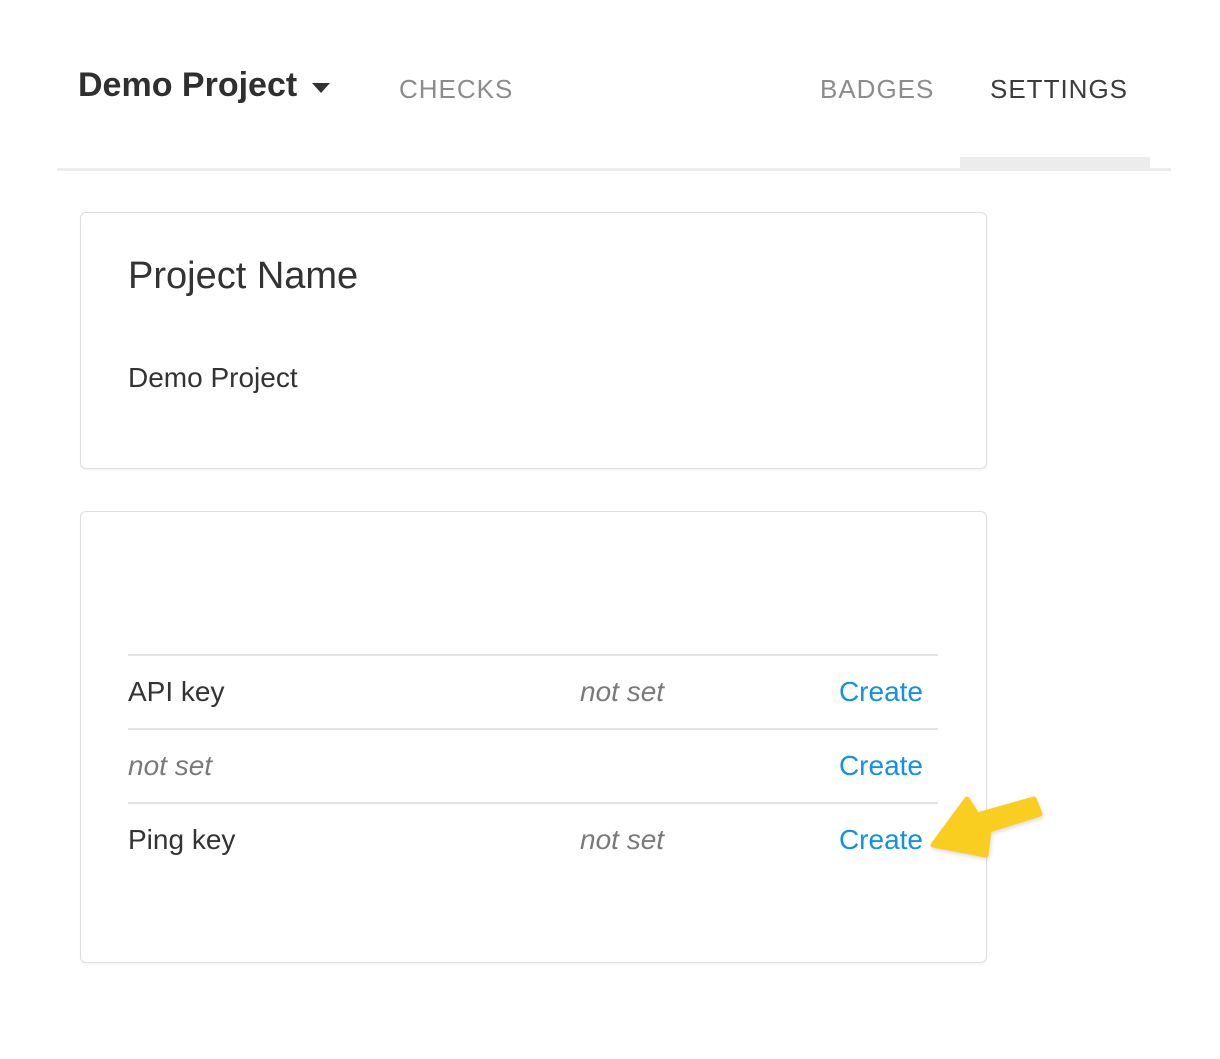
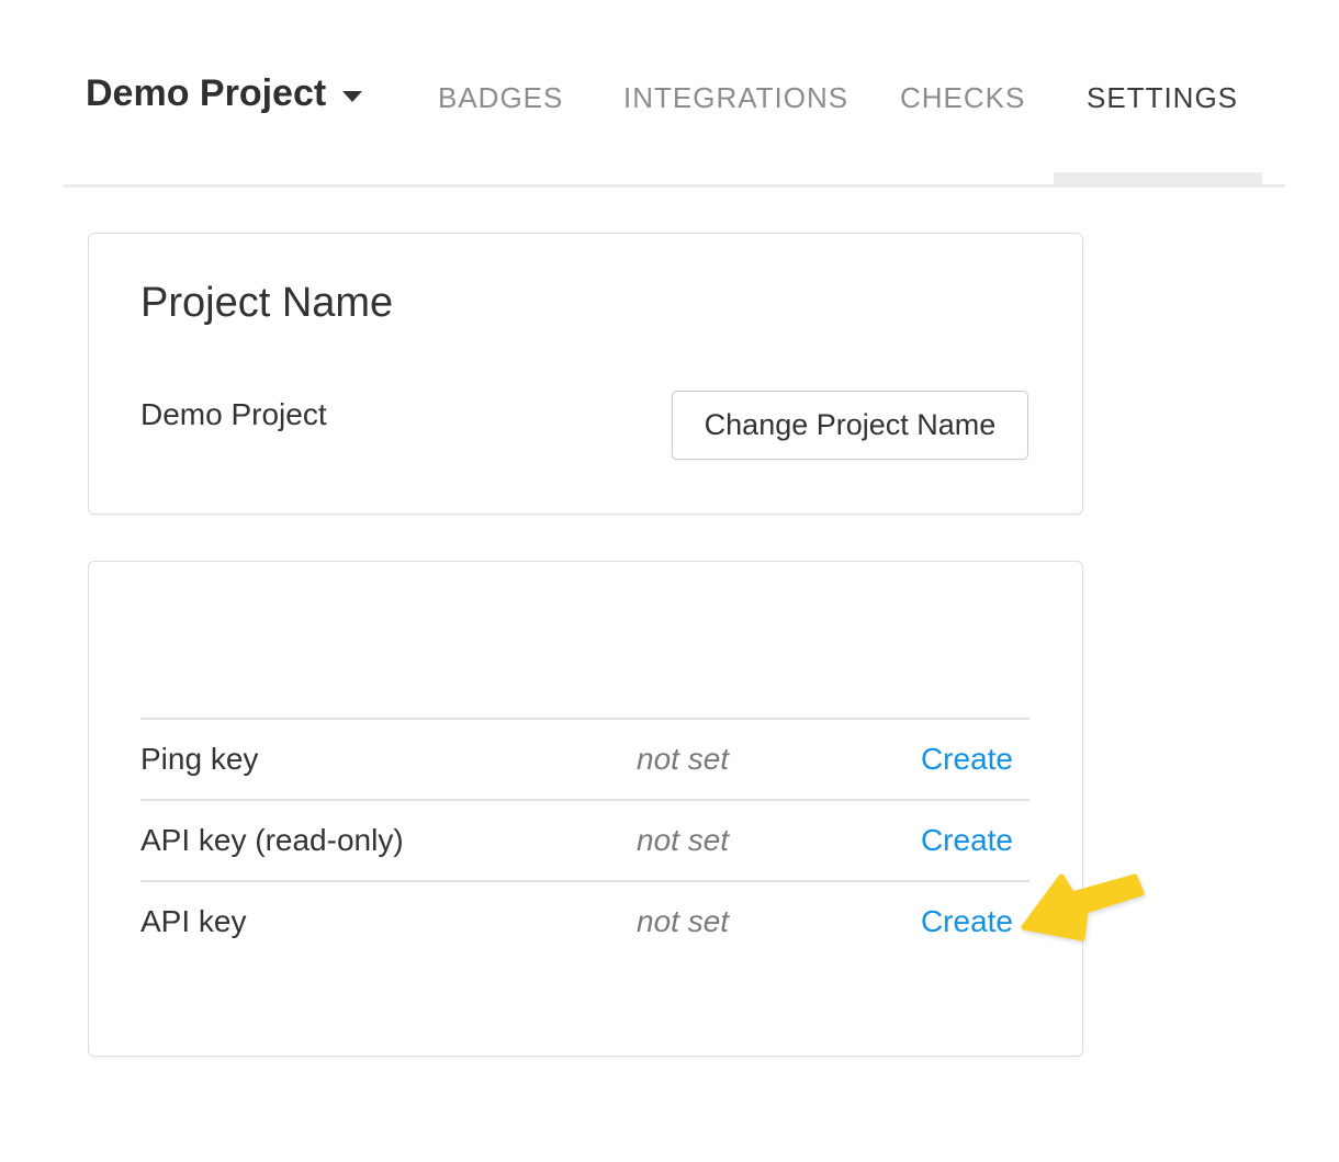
  Demo Project
- CHECKS
+ BADGES
+ INTEGRATIONS
- BADGES
+ CHECKS
  SETTINGS
  Project Name
  Demo Project
+ Change Project Name
- API key
+ Ping key
  not set
  Create
+ API key (read-only)
  not set
  Create
- Ping key
+ API key
  not set
  Create
